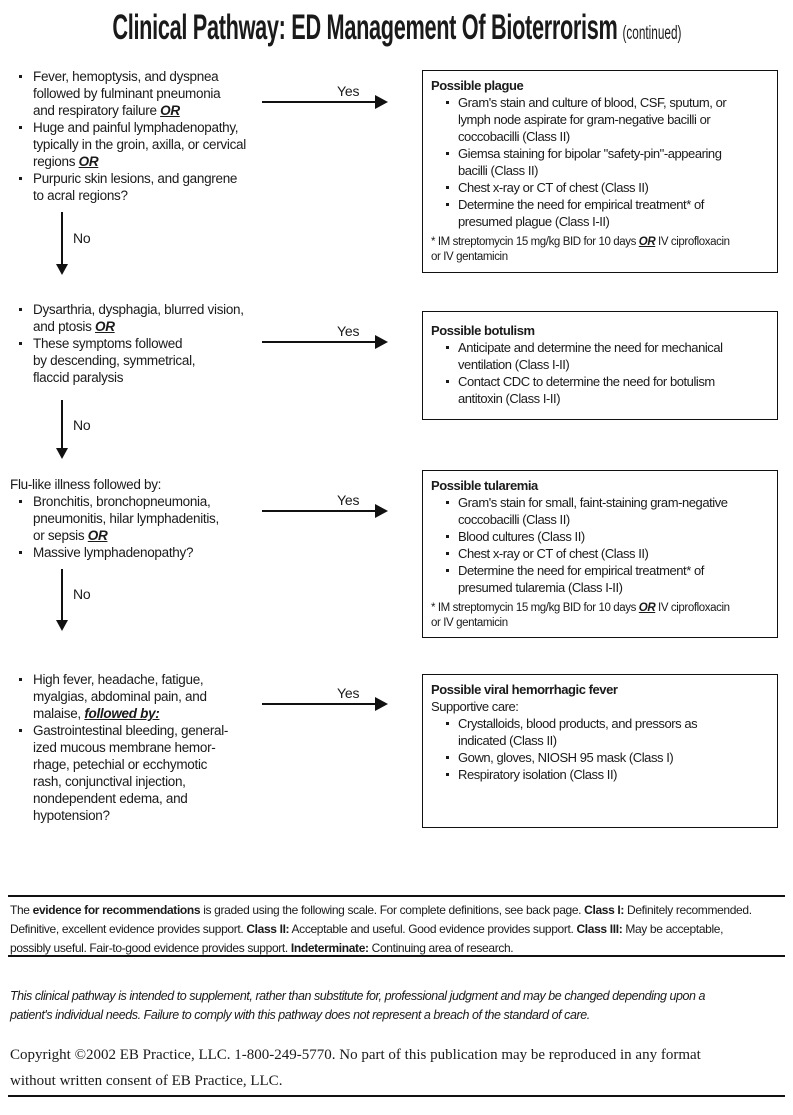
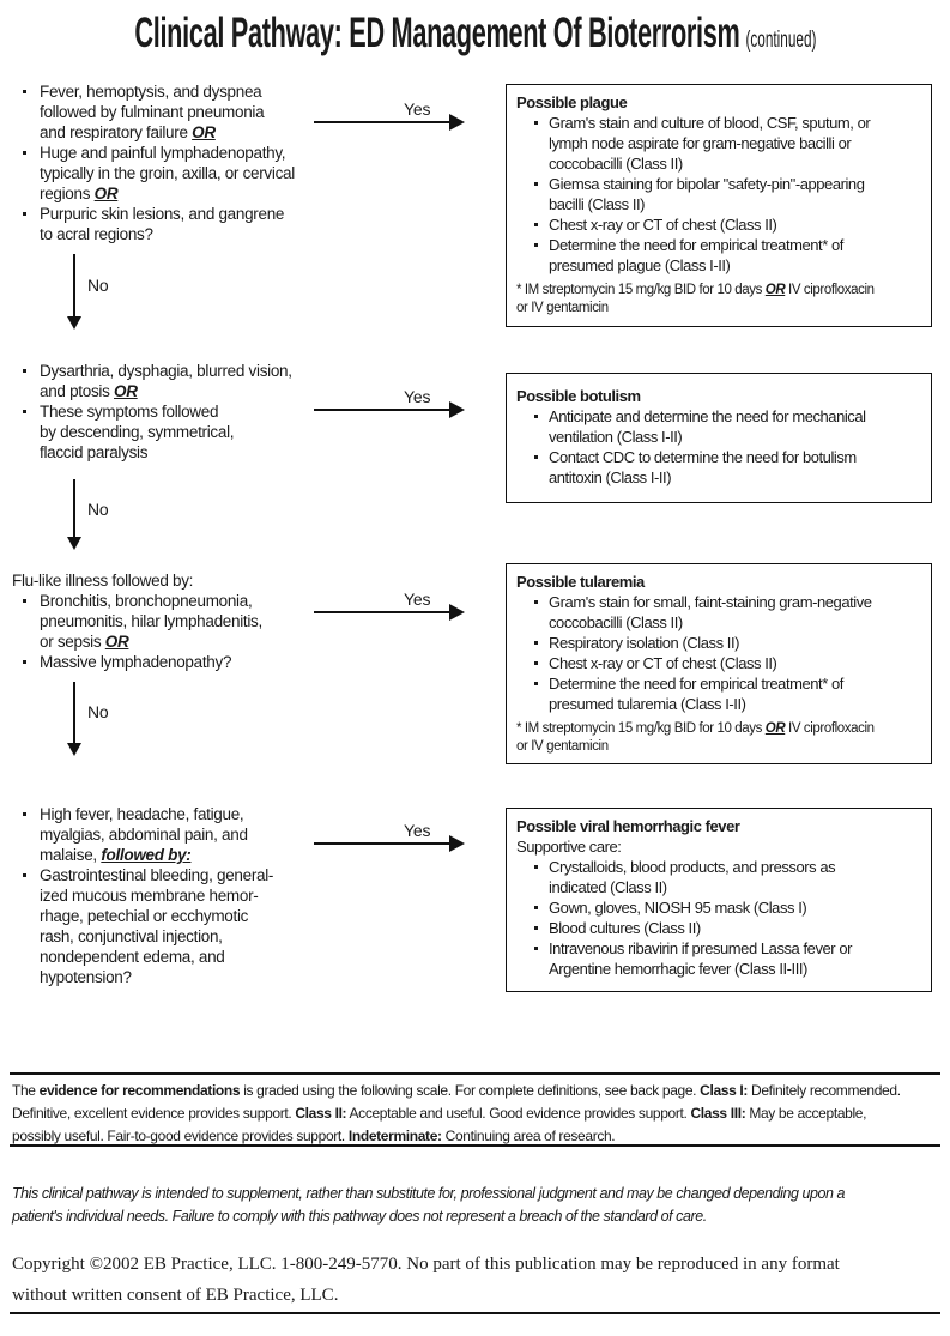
  Clinical Pathway: ED Management Of Bioterrorism
  (continued)
  Fever, hemoptysis, and dyspnea
  followed by fulminant pneumonia
  and respiratory failure OR
  Huge and painful lymphadenopathy,
  typically in the groin, axilla, or cervical
  regions OR
  Purpuric skin lesions, and gangrene
  to acral regions?
  Yes
  Possible plague
  Gram's stain and culture of blood, CSF, sputum, or
  lymph node aspirate for gram-negative bacilli or
  coccobacilli (Class II)
  Giemsa staining for bipolar "safety-pin"-appearing
  bacilli (Class II)
  Chest x-ray or CT of chest (Class II)
  Determine the need for empirical treatment* of
  presumed plague (Class I-II)
  * IM streptomycin 15 mg/kg BID for 10 days OR IV ciprofloxacin
  or IV gentamicin
  No
  Dysarthria, dysphagia, blurred vision,
  and ptosis OR
  These symptoms followed
  by descending, symmetrical,
  flaccid paralysis
  Yes
  Possible botulism
  Anticipate and determine the need for mechanical
  ventilation (Class I-II)
  Contact CDC to determine the need for botulism
  antitoxin (Class I-II)
  No
  Flu-like illness followed by:
  Bronchitis, bronchopneumonia,
  pneumonitis, hilar lymphadenitis,
  or sepsis OR
  Massive lymphadenopathy?
  Yes
  Possible tularemia
  Gram's stain for small, faint-staining gram-negative
  coccobacilli (Class II)
- Blood cultures (Class II)
+ Respiratory isolation (Class II)
  Chest x-ray or CT of chest (Class II)
  Determine the need for empirical treatment* of
  presumed tularemia (Class I-II)
  * IM streptomycin 15 mg/kg BID for 10 days OR IV ciprofloxacin
  or IV gentamicin
  No
  High fever, headache, fatigue,
  myalgias, abdominal pain, and
  malaise, followed by:
  Gastrointestinal bleeding, general-
  ized mucous membrane hemor-
  rhage, petechial or ecchymotic
  rash, conjunctival injection,
  nondependent edema, and
  hypotension?
  Yes
  Possible viral hemorrhagic fever
  Supportive care:
  Crystalloids, blood products, and pressors as
  indicated (Class II)
  Gown, gloves, NIOSH 95 mask (Class I)
- Respiratory isolation (Class II)
+ Blood cultures (Class II)
+ Intravenous ribavirin if presumed Lassa fever or
+ Argentine hemorrhagic fever (Class II-III)
  The evidence for recommendations is graded using the following scale. For complete definitions, see back page. Class I: Definitely recommended.
  Definitive, excellent evidence provides support. Class II: Acceptable and useful. Good evidence provides support. Class III: May be acceptable,
  possibly useful. Fair-to-good evidence provides support. Indeterminate: Continuing area of research.
  This clinical pathway is intended to supplement, rather than substitute for, professional judgment and may be changed depending upon a
  patient's individual needs. Failure to comply with this pathway does not represent a breach of the standard of care.
  Copyright ©2002 EB Practice, LLC. 1-800-249-5770. No part of this publication may be reproduced in any format
  without written consent of EB Practice, LLC.
